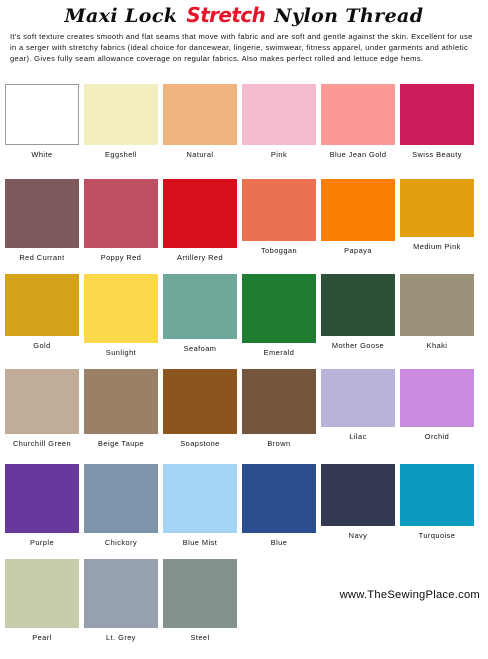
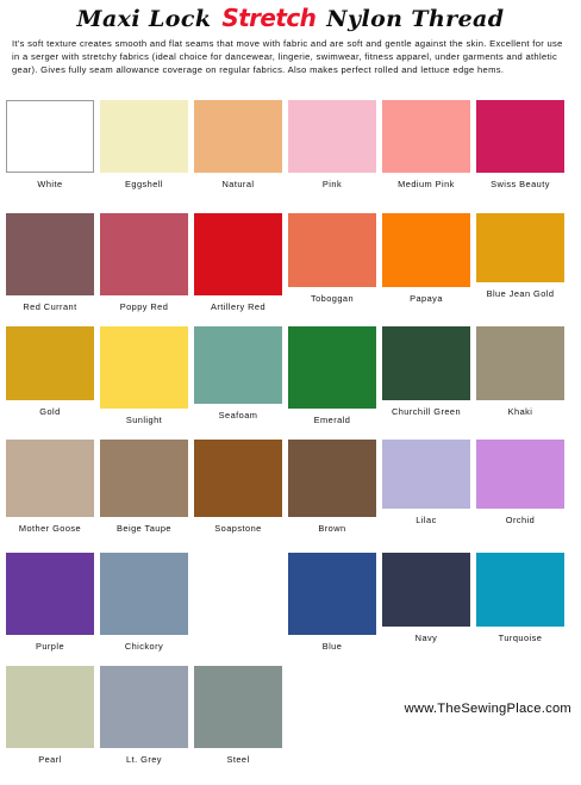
  Maxi Lock Stretch Nylon Thread
  It's soft texture creates smooth and flat seams that move with fabric and are soft and gentle against the skin. Excellent for use in a serger with stretchy fabrics (ideal choice for dancewear, lingerie, swimwear, fitness apparel, under garments and athletic gear). Gives fully seam allowance coverage on regular fabrics. Also makes perfect rolled and lettuce edge hems.
  White
  Eggshell
  Natural
  Pink
- Blue Jean Gold
+ Medium Pink
  Swiss Beauty
  Red Currant
  Poppy Red
  Artillery Red
  Toboggan
  Papaya
- Medium Pink
+ Blue Jean Gold
  Gold
  Sunlight
  Seafoam
  Emerald
- Mother Goose
+ Churchill Green
  Khaki
- Churchill Green
+ Mother Goose
  Beige Taupe
  Soapstone
  Brown
  Lilac
  Orchid
  Purple
  Chickory
- Blue Mist
  Blue
  Navy
  Turquoise
  Pearl
  Lt. Grey
  Steel
  www.TheSewingPlace.com
